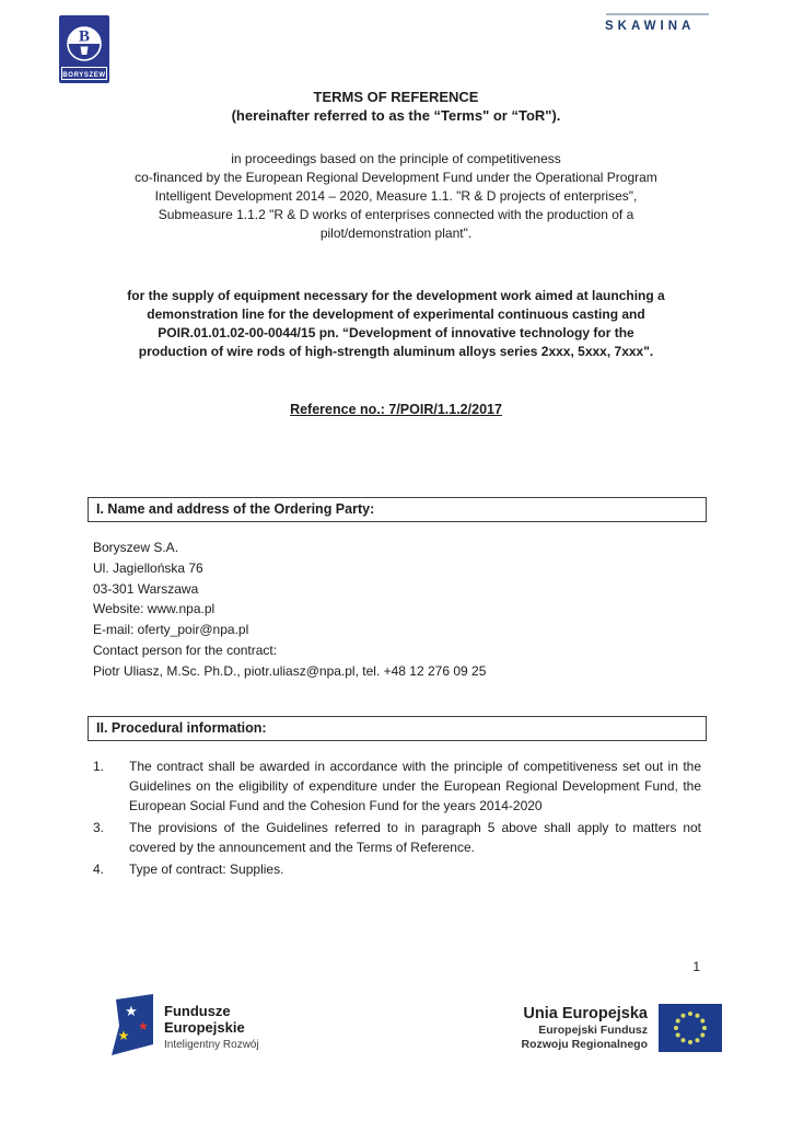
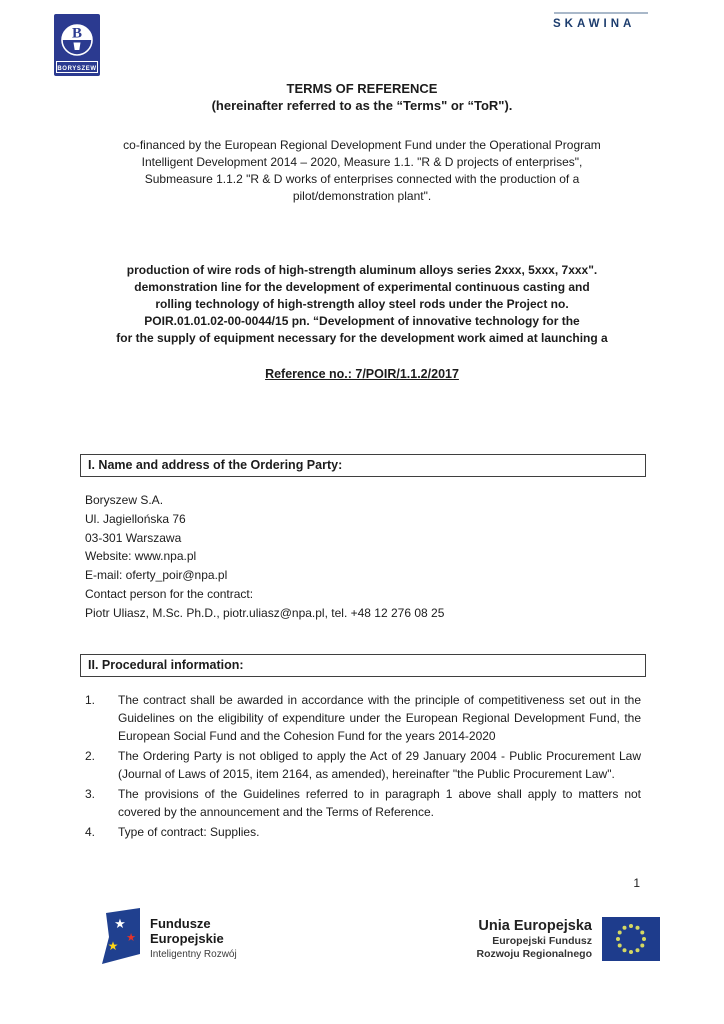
  B
  SKAWINA
  TERMS OF REFERENCE
  (hereinafter referred to as the “Terms" or “ToR").
- in proceedings based on the principle of competitiveness
  co-financed by the European Regional Development Fund under the Operational Program
  Intelligent Development 2014 – 2020, Measure 1.1. "R & D projects of enterprises",
  Submeasure 1.1.2 "R & D works of enterprises connected with the production of a
  pilot/demonstration plant".
- for the supply of equipment necessary for the development work aimed at launching a
+ production of wire rods of high-strength aluminum alloys series 2xxx, 5xxx, 7xxx".
  demonstration line for the development of experimental continuous casting and
+ rolling technology of high-strength alloy steel rods under the Project no.
  POIR.01.01.02-00-0044/15 pn. “Development of innovative technology for the
- production of wire rods of high-strength aluminum alloys series 2xxx, 5xxx, 7xxx".
+ for the supply of equipment necessary for the development work aimed at launching a
  Reference no.: 7/POIR/1.1.2/2017
  I. Name and address of the Ordering Party:
  Boryszew S.A.
  Ul. Jagiellońska 76
  03-301 Warszawa
  Website: www.npa.pl
  E-mail: oferty_poir@npa.pl
  Contact person for the contract:
- Piotr Uliasz, M.Sc. Ph.D., piotr.uliasz@npa.pl, tel. +48 12 276 09 25
+ Piotr Uliasz, M.Sc. Ph.D., piotr.uliasz@npa.pl, tel. +48 12 276 08 25
  II. Procedural information:
  1.
  The contract shall be awarded in accordance with the principle of competitiveness set out in the Guidelines on the eligibility of expenditure under the European Regional Development Fund, the European Social Fund and the Cohesion Fund for the years 2014-2020
+ 2.
+ The Ordering Party is not obliged to apply the Act of 29 January 2004 - Public Procurement Law (Journal of Laws of 2015, item 2164, as amended), hereinafter "the Public Procurement Law".
  3.
- The provisions of the Guidelines referred to in paragraph 5 above shall apply to matters not covered by the announcement and the Terms of Reference.
+ The provisions of the Guidelines referred to in paragraph 1 above shall apply to matters not covered by the announcement and the Terms of Reference.
  4.
  Type of contract: Supplies.
  1
  ★
  ★
  ★
  Fundusze
  Europejskie
  Inteligentny Rozwój
  Unia Europejska
  Europejski Fundusz
  Rozwoju Regionalnego
